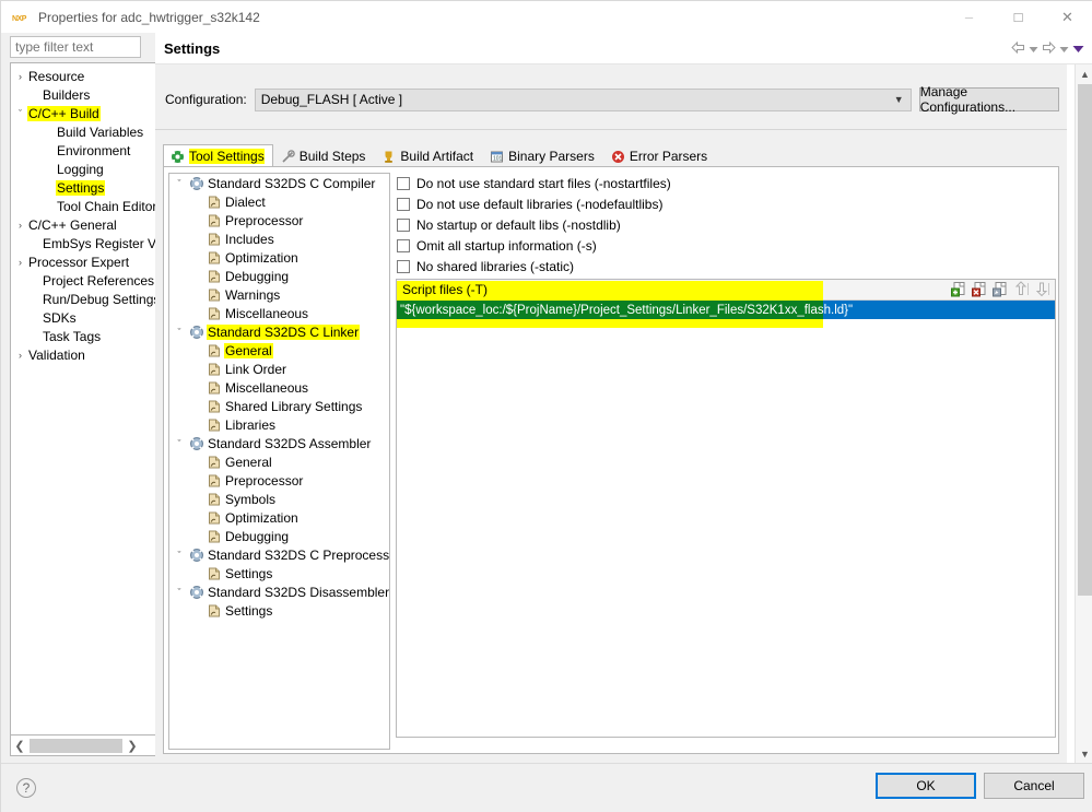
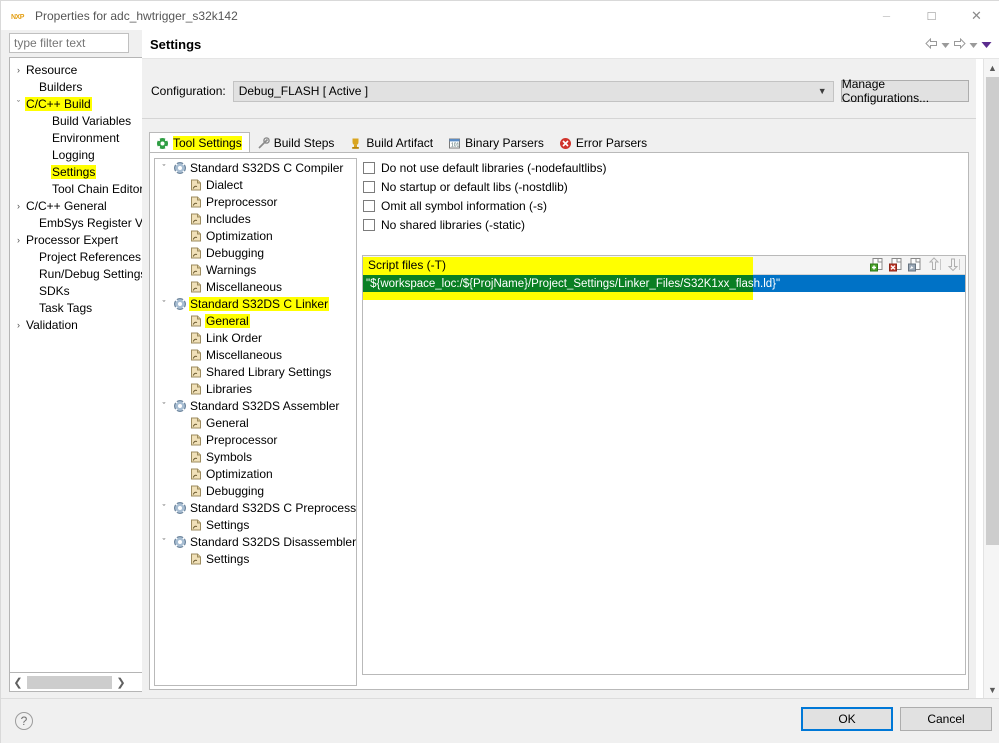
  Properties for adc_hwtrigger_s32k142
  –
  □
  ✕
  type filter text
  ›
  Resource
  Builders
  ˇ
  C/C++ Build
  Build Variables
  Environment
  Logging
  Settings
  Tool Chain Edito
  ›
  C/C++ General
  EmbSys Register V
  ›
  Processor Expert
  Project References
  Run/Debug Setting
  SDKs
  Task Tags
  ›
  Validation
  ❮
  ❯
  Settings
  Configuration:
  Debug_FLASH [ Active ]
  ▼
  Manage Configurations...
  Tool Settings
  Build Steps
  Build Artifact
  Binary Parsers
  Error Parsers
  ˇ
  Standard S32DS C Compiler
  Dialect
  Preprocessor
  Includes
  Optimization
  Debugging
  Warnings
  Miscellaneous
  ˇ
  Standard S32DS C Linker
  General
  Link Order
  Miscellaneous
  Shared Library Settings
  Libraries
  ˇ
  Standard S32DS Assembler
  General
  Preprocessor
  Symbols
  Optimization
  Debugging
  ˇ
  Standard S32DS C Preprocess
  Settings
  ˇ
  Standard S32DS Disassembler
  Settings
- Do not use standard start files (-nostartfiles)
  Do not use default libraries (-nodefaultlibs)
  No startup or default libs (-nostdlib)
- Omit all startup information (-s)
+ Omit all symbol information (-s)
  No shared libraries (-static)
  Script files (-T)
  "${workspace_loc:/${ProjName}/Project_Settings/Linker_Files/S32K1xx_flash.ld}"
  ▲
  ▼
  ?
  OK
  Cancel
